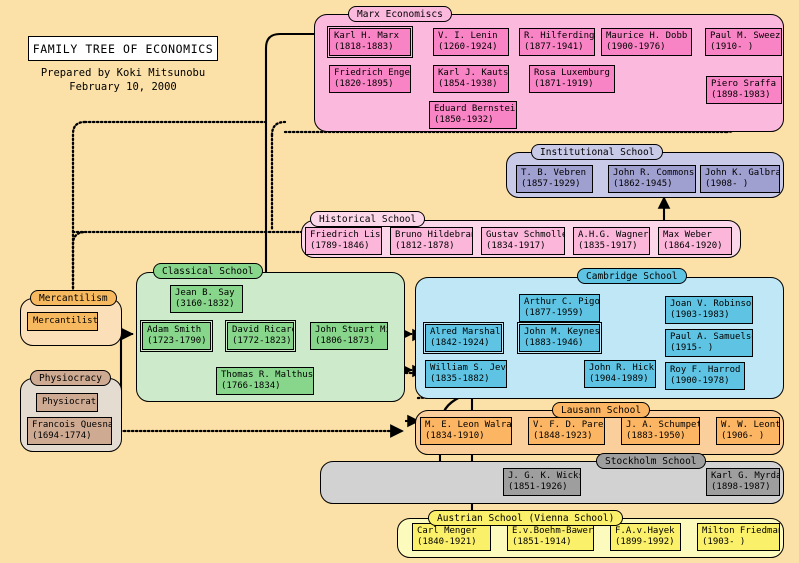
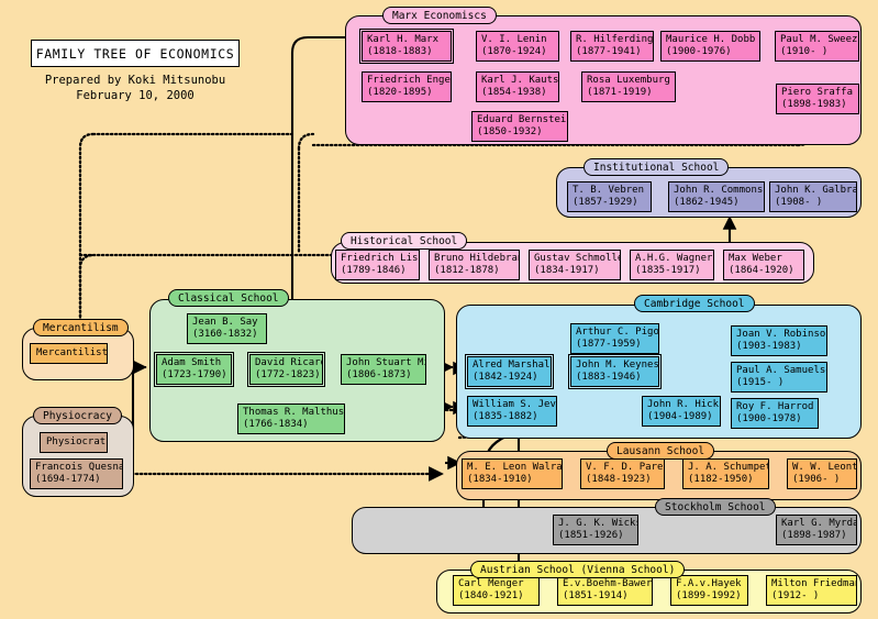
  FAMILY TREE OF ECONOMICS
  Prepared by Koki Mitsunobu
  February 10, 2000
  Marx Economiscs
  Karl H. Marx
  (1818-1883)
  V. I. Lenin
- (1260-1924)
+ (1870-1924)
  R. Hilferding
  (1877-1941)
  Maurice H. Dobb
  (1900-1976)
  Paul M. Sweez
  (1910- )
  Friedrich Enge
  (1820-1895)
  Karl J. Kauts
  (1854-1938)
  Rosa Luxemburg
  (1871-1919)
  Piero Sraffa
  (1898-1983)
  Eduard Bernstei
  (1850-1932)
  Institutional School
  T. B. Vebren
  (1857-1929)
  John R. Commons
  (1862-1945)
  John K. Galbra
  (1908- )
  Historical School
  Friedrich Lis
  (1789-1846)
  Bruno Hildebra
  (1812-1878)
  Gustav Schmoll
  (1834-1917)
  A.H.G. Wagner
  (1835-1917)
  Max Weber
  (1864-1920)
  Mercantilism
  Mercantilist
  Physiocracy
  Physiocrat
  Francois Quesna
  (1694-1774)
  Classical School
  Jean B. Say
  (3160-1832)
  Adam Smith
  (1723-1790)
  David Ricar
  (1772-1823)
  John Stuart M
  (1806-1873)
  Thomas R. Malthus
  (1766-1834)
  Cambridge School
  Arthur C. Pigo
  (1877-1959)
  Alred Marshal
  (1842-1924)
  John M. Keynes
  (1883-1946)
  William S. Jev
  (1835-1882)
  John R. Hick
  (1904-1989)
  Joan V. Robinso
  (1903-1983)
  Paul A. Samuels
  (1915- )
  Roy F. Harrod
  (1900-1978)
  Lausann School
  M. E. Leon Walra
  (1834-1910)
  V. F. D. Pare
  (1848-1923)
  J. A. Schumpe
- (1883-1950)
+ (1182-1950)
  W. W. Leont
  (1906- )
  Stockholm School
  J. G. K. Wick
  (1851-1926)
  Karl G. Myrda
  (1898-1987)
  Austrian School (Vienna School)
  Carl Menger
  (1840-1921)
  E.v.Boehm-Bawer
  (1851-1914)
  F.A.v.Hayek
  (1899-1992)
  Milton Friedma
- (1903- )
+ (1912- )
